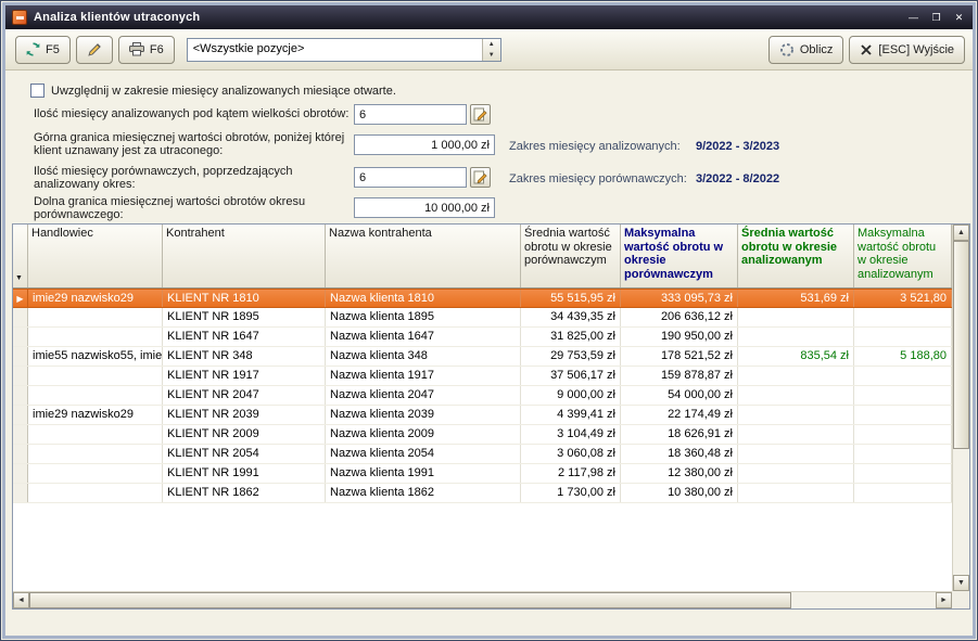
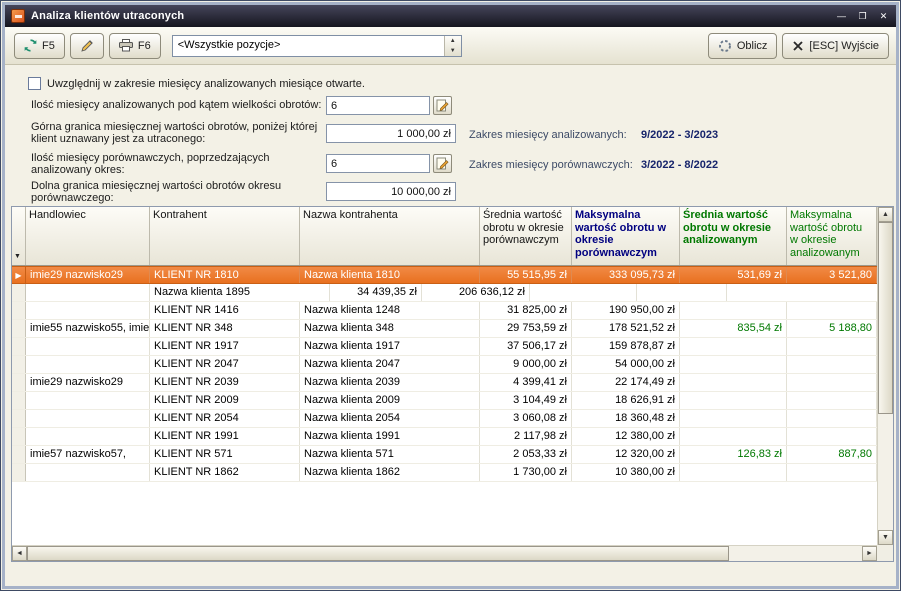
  Analiza klientów utraconych
  —
  ❐
  ✕
  F5
  F6
  <Wszystkie pozycje>
  Oblicz
  [ESC] Wyjście
  Uwzględnij w zakresie miesięcy analizowanych miesiące otwarte.
  Ilość miesięcy analizowanych pod kątem wielkości obrotów:
  6
  Górna granica miesięcznej wartości obrotów, poniżej której klient uznawany jest za utraconego:
  1 000,00 zł
  Ilość miesięcy porównawczych, poprzedzających analizowany okres:
  6
  Dolna granica miesięcznej wartości obrotów okresu porównawczego:
  10 000,00 zł
  Zakres miesięcy analizowanych:
  9/2022 - 3/2023
  Zakres miesięcy porównawczych:
  3/2022 - 8/2022
  Handlowiec
  Kontrahent
  Nazwa kontrahenta
  Średnia wartość obrotu w okresie porównawczym
  Maksymalna wartość obrotu w okresie porównawczym
  Średnia wartość obrotu w okresie analizowanym
  Maksymalna wartość obrotu w okresie analizowanym
  ▶
  imie29 nazwisko29
  KLIENT NR 1810
  Nazwa klienta 1810
  55 515,95 zł
  333 095,73 zł
  531,69 zł
  3 521,80
- KLIENT NR 1895
  Nazwa klienta 1895
  34 439,35 zł
  206 636,12 zł
- KLIENT NR 1647
+ KLIENT NR 1416
- Nazwa klienta 1647
+ Nazwa klienta 1248
  31 825,00 zł
  190 950,00 zł
  imie55 nazwisko55, imie
  KLIENT NR 348
  Nazwa klienta 348
  29 753,59 zł
  178 521,52 zł
  835,54 zł
  5 188,80
  KLIENT NR 1917
  Nazwa klienta 1917
  37 506,17 zł
  159 878,87 zł
  KLIENT NR 2047
  Nazwa klienta 2047
  9 000,00 zł
  54 000,00 zł
  imie29 nazwisko29
  KLIENT NR 2039
  Nazwa klienta 2039
  4 399,41 zł
  22 174,49 zł
  KLIENT NR 2009
  Nazwa klienta 2009
  3 104,49 zł
  18 626,91 zł
  KLIENT NR 2054
  Nazwa klienta 2054
  3 060,08 zł
  18 360,48 zł
  KLIENT NR 1991
  Nazwa klienta 1991
  2 117,98 zł
  12 380,00 zł
+ imie57 nazwisko57,
+ KLIENT NR 571
+ Nazwa klienta 571
+ 2 053,33 zł
+ 12 320,00 zł
+ 126,83 zł
+ 887,80
  KLIENT NR 1862
  Nazwa klienta 1862
  1 730,00 zł
  10 380,00 zł
